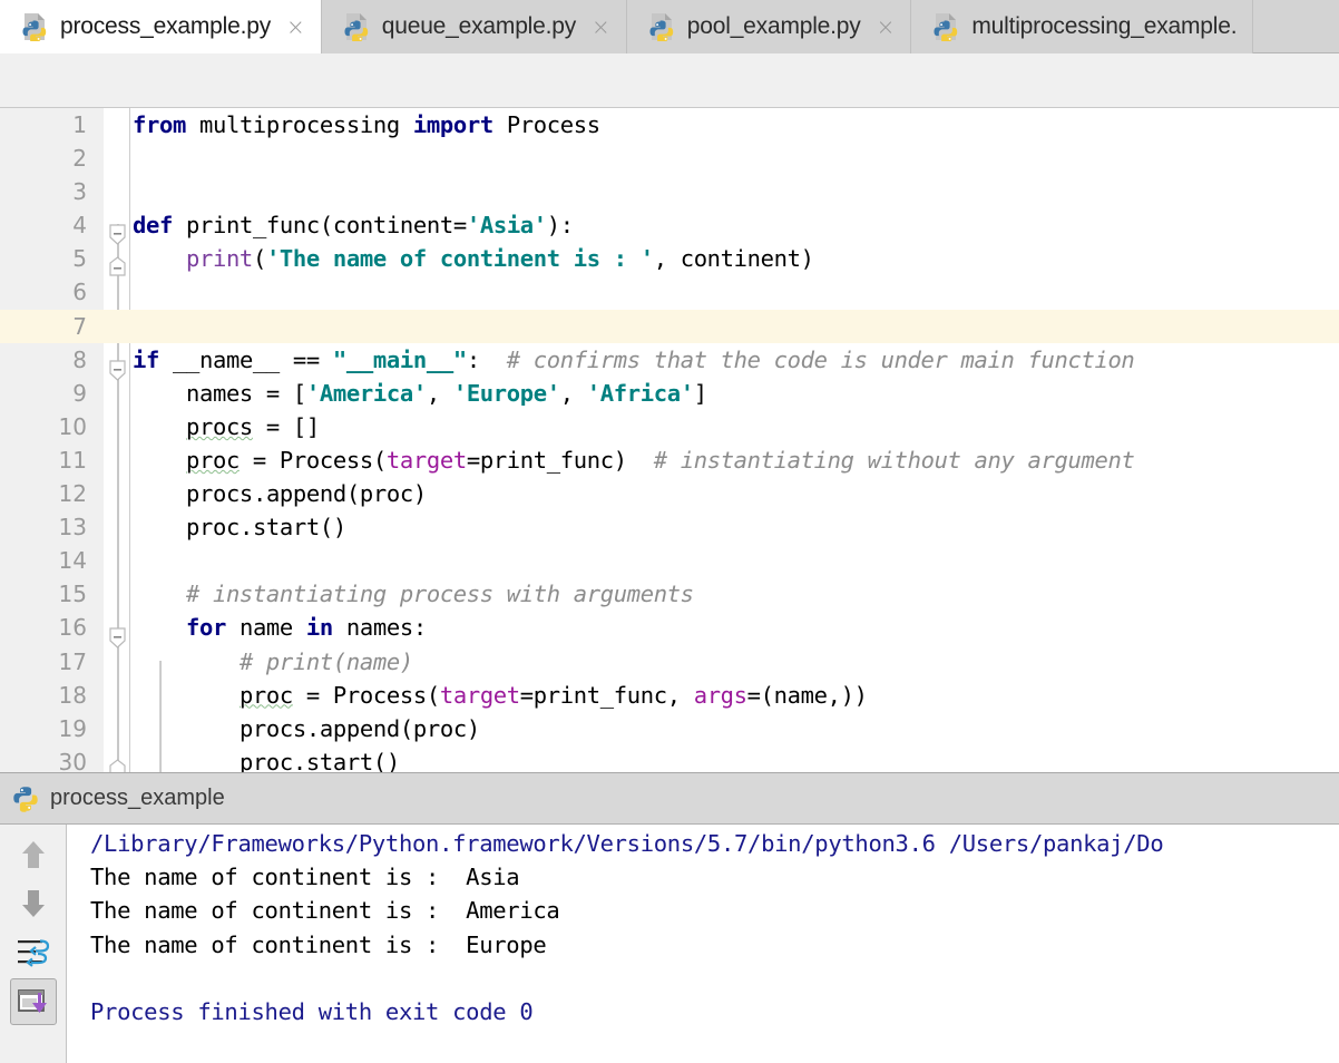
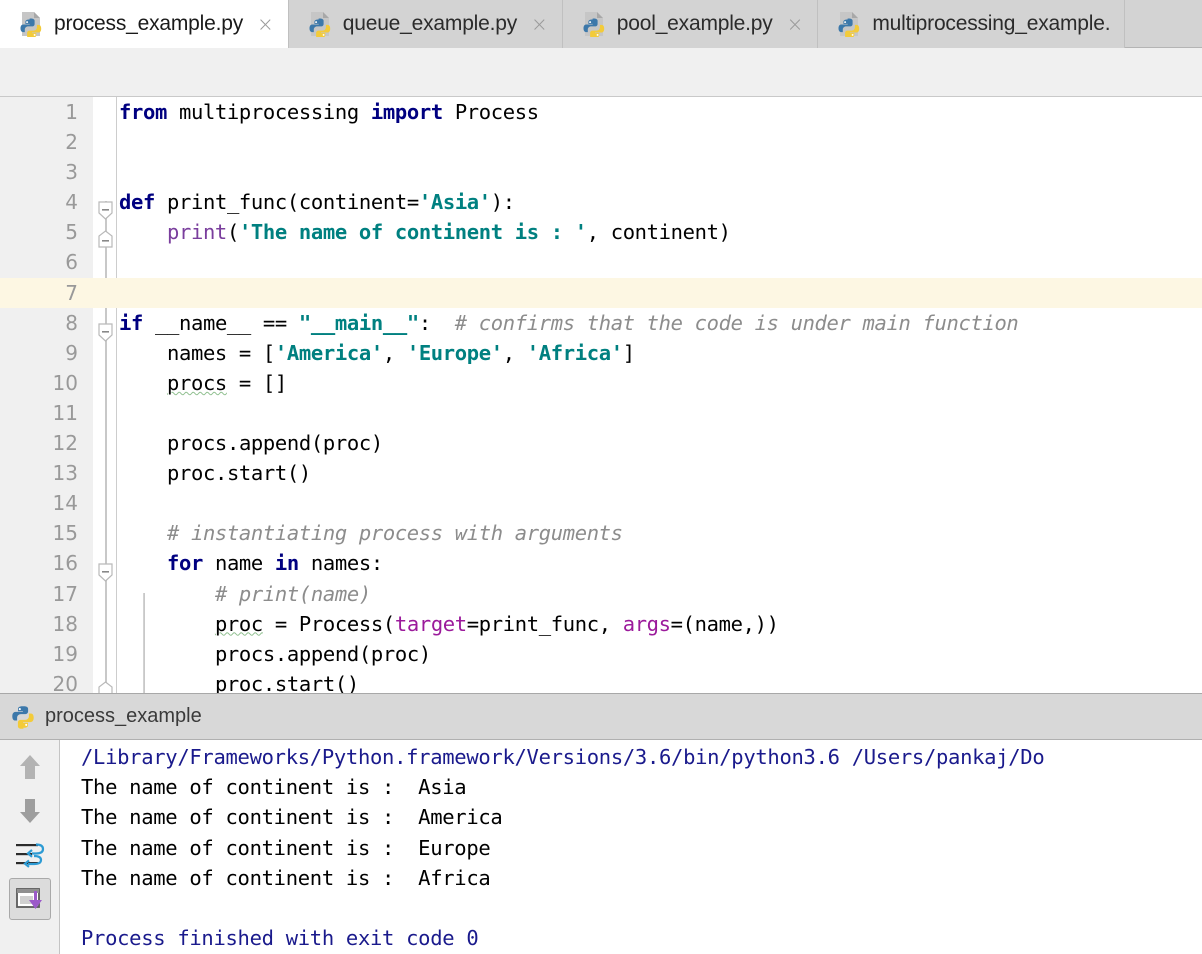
  process_example.py
  ×
  queue_example.py
  ×
  pool_example.py
  ×
  multiprocessing_example.
  1
  from multiprocessing import Process
  2
  3
  4
  def print_func(continent='Asia'):
  5
  print('The name of continent is : ', continent)
  6
  7
  8
  if __name__ == "__main__": # confirms that the code is under main function
  9
  names = ['America', 'Europe', 'Africa']
  10
  procs = []
  11
- proc = Process(target=print_func) # instantiating without any argument
  12
  procs.append(proc)
  13
  proc.start()
  14
  15
  # instantiating process with arguments
  16
  for name in names:
  17
  # print(name)
  18
  proc = Process(target=print_func, args=(name,))
  19
  procs.append(proc)
- 30
+ 20
  proc.start()
  process_example
- /Library/Frameworks/Python.framework/Versions/5.7/bin/python3.6 /Users/pankaj/Do
+ /Library/Frameworks/Python.framework/Versions/3.6/bin/python3.6 /Users/pankaj/Do
  The name of continent is : Asia
  The name of continent is : America
  The name of continent is : Europe
+ The name of continent is : Africa
  Process finished with exit code 0
